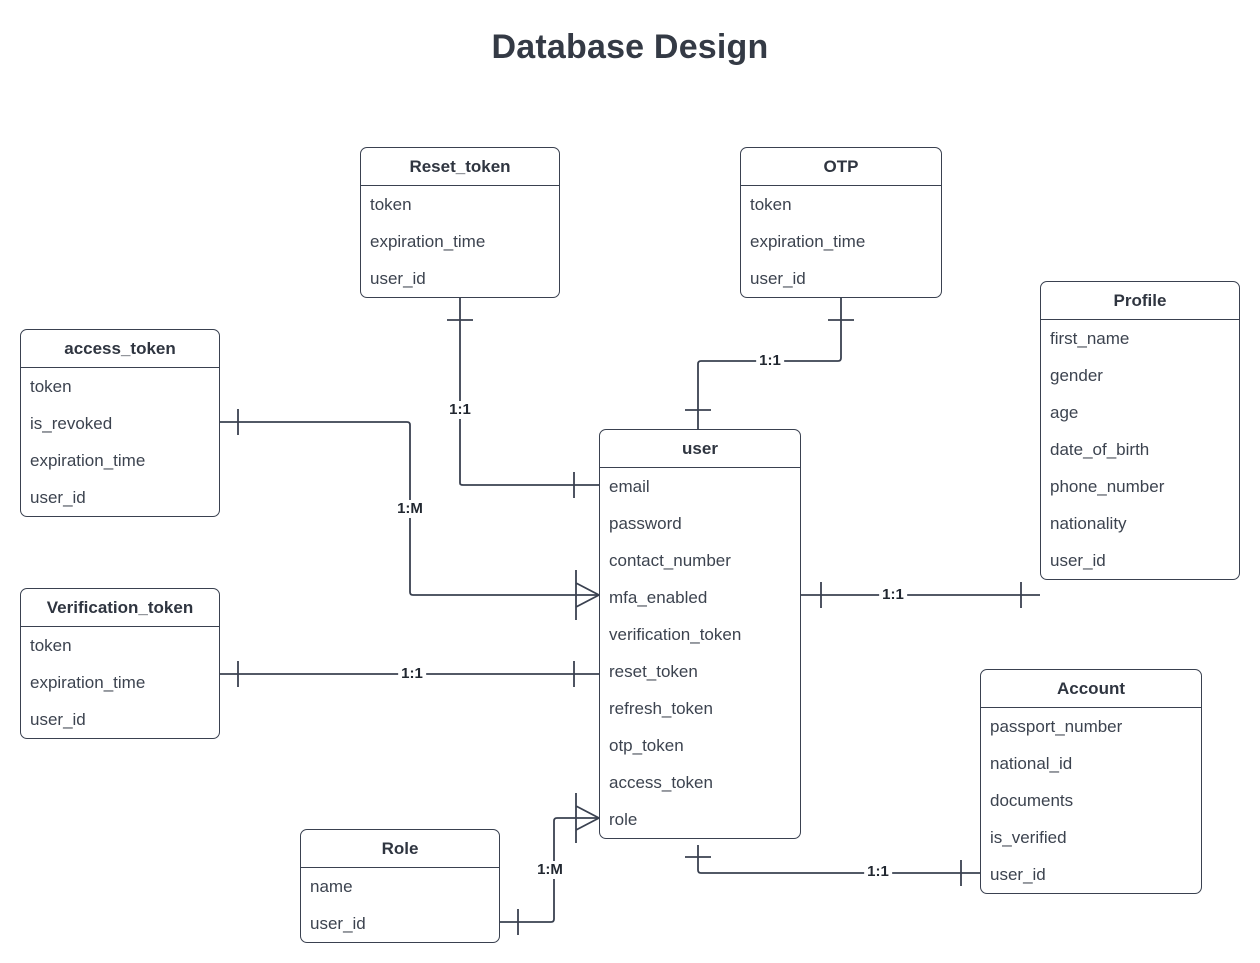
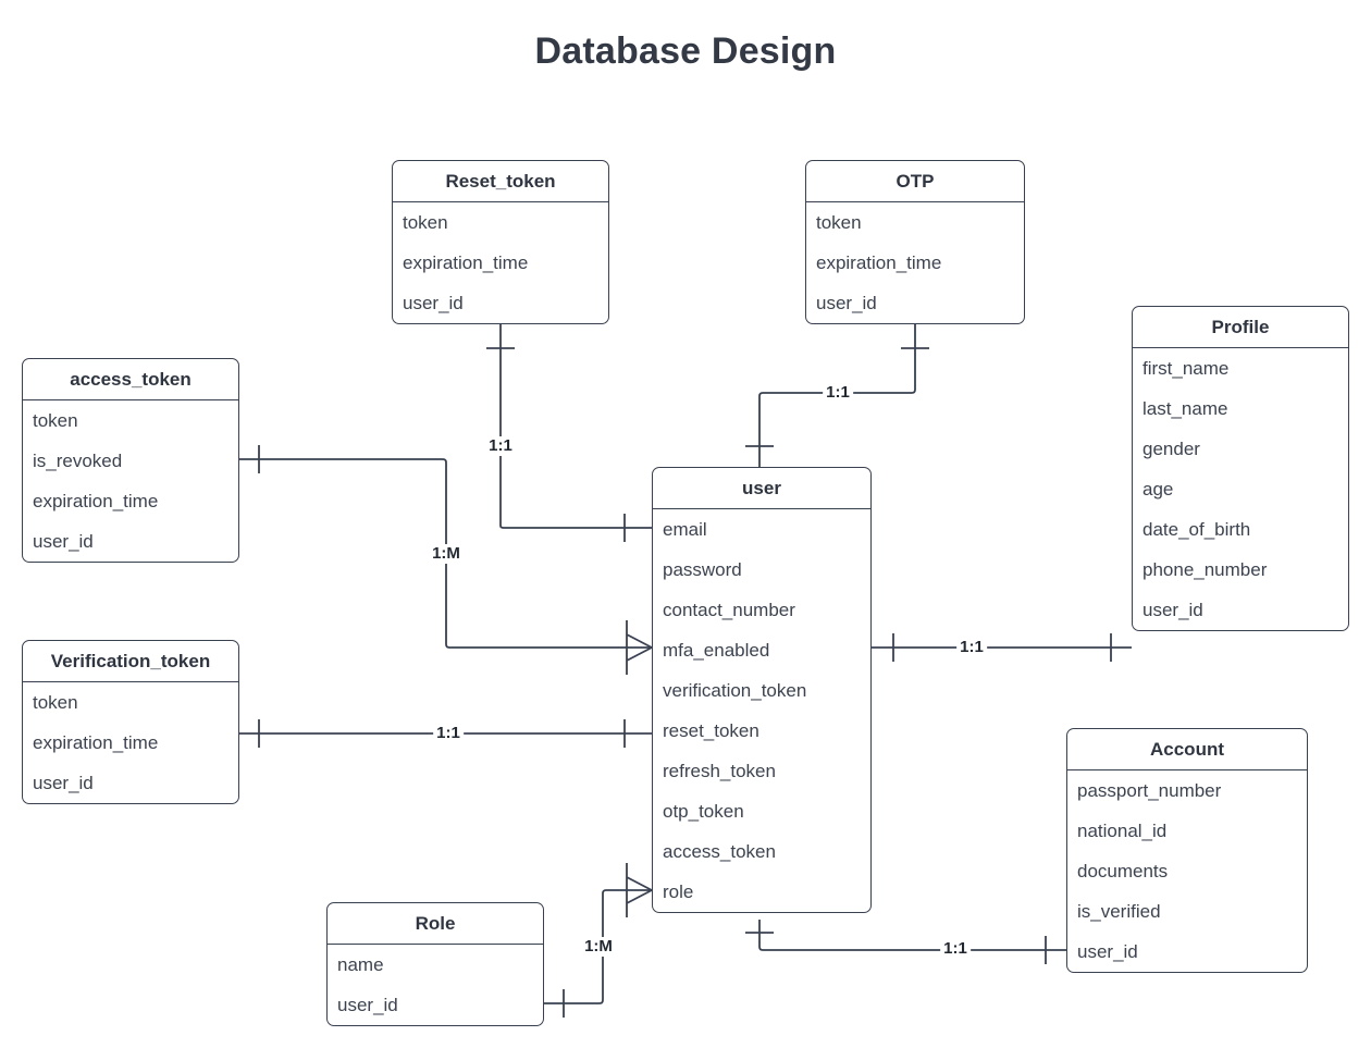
  Database Design
  Reset_token
  token
  expiration_time
  user_id
  OTP
  token
  expiration_time
  user_id
  access_token
  token
  is_revoked
  expiration_time
  user_id
  Verification_token
  token
  expiration_time
  user_id
  user
  email
  password
  contact_number
  mfa_enabled
  verification_token
  reset_token
  refresh_token
  otp_token
  access_token
  role
  Profile
  first_name
+ last_name
  gender
  age
  date_of_birth
  phone_number
- nationality
  user_id
  Account
  passport_number
  national_id
  documents
  is_verified
  user_id
  Role
  name
  user_id
  1:1
  1:1
  1:M
  1:1
  1:1
  1:1
  1:M
